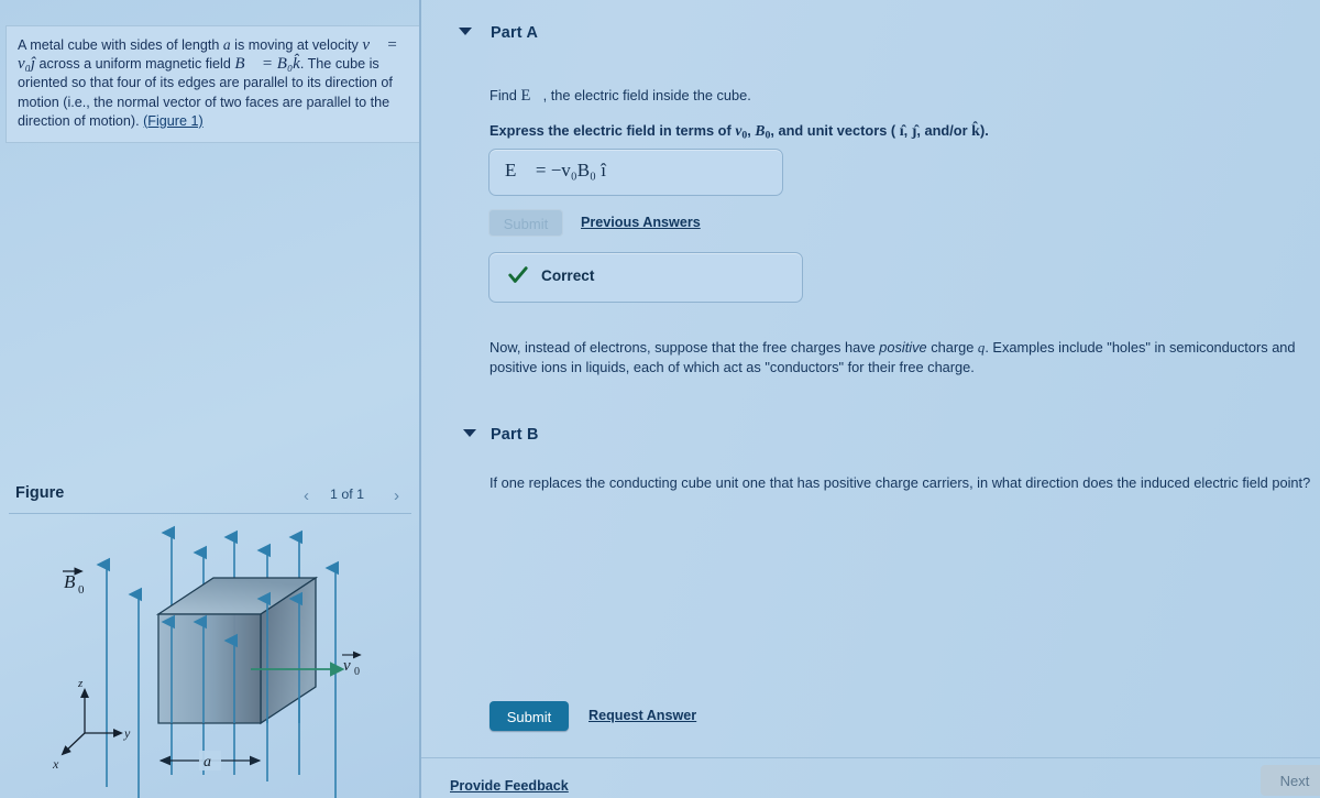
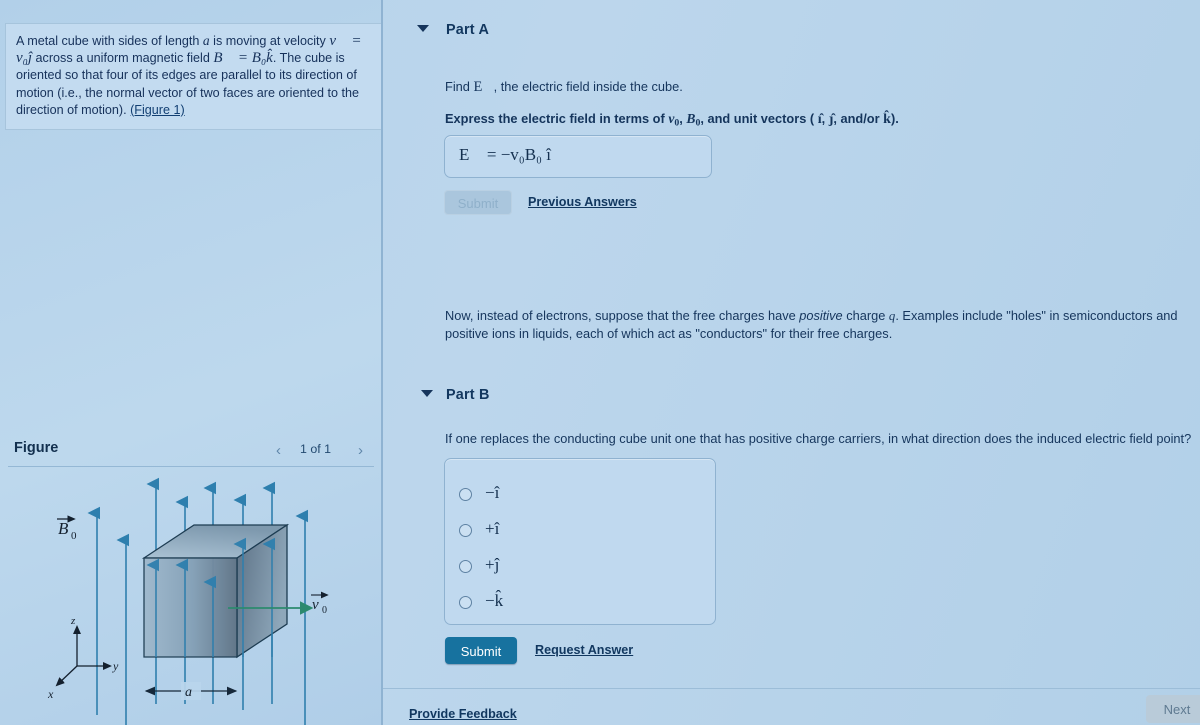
- A metal cube with sides of length a is moving at velocity v⃗ = v₀ĵ across a uniform magnetic field B⃗ = B₀k̂. The cube is oriented so that four of its edges are parallel to its direction of motion (i.e., the normal vector of two faces are parallel to the direction of motion). (Figure 1)
+ A metal cube with sides of length a is moving at velocity v⃗ = v₀ĵ across a uniform magnetic field B⃗ = B₀k̂. The cube is oriented so that four of its edges are parallel to its direction of motion (i.e., the normal vector of two faces are oriented to the direction of motion). (Figure 1)
  Figure
  ‹
  1 of 1
  ›
  B
  0
  v
  0
  z
  y
  x
  a
  Part A
  Find E⃗, the electric field inside the cube.
  Express the electric field in terms of v0, B0, and unit vectors ( ı̂, ȷ̂, and/or k̂).
  E⃗ = −v₀B₀ î
  Submit
  Previous Answers
- Correct
- Now, instead of electrons, suppose that the free charges have positive charge q. Examples include "holes" in semiconductors and positive ions in liquids, each of which act as "conductors" for their free charge.
+ Now, instead of electrons, suppose that the free charges have positive charge q. Examples include "holes" in semiconductors and positive ions in liquids, each of which act as "conductors" for their free charges.
  Part B
  If one replaces the conducting cube unit one that has positive charge carriers, in what direction does the induced electric field point?
+ −î
+ +î
+ +ĵ
+ −k̂
  Submit
  Request Answer
  Provide Feedback
  Next
